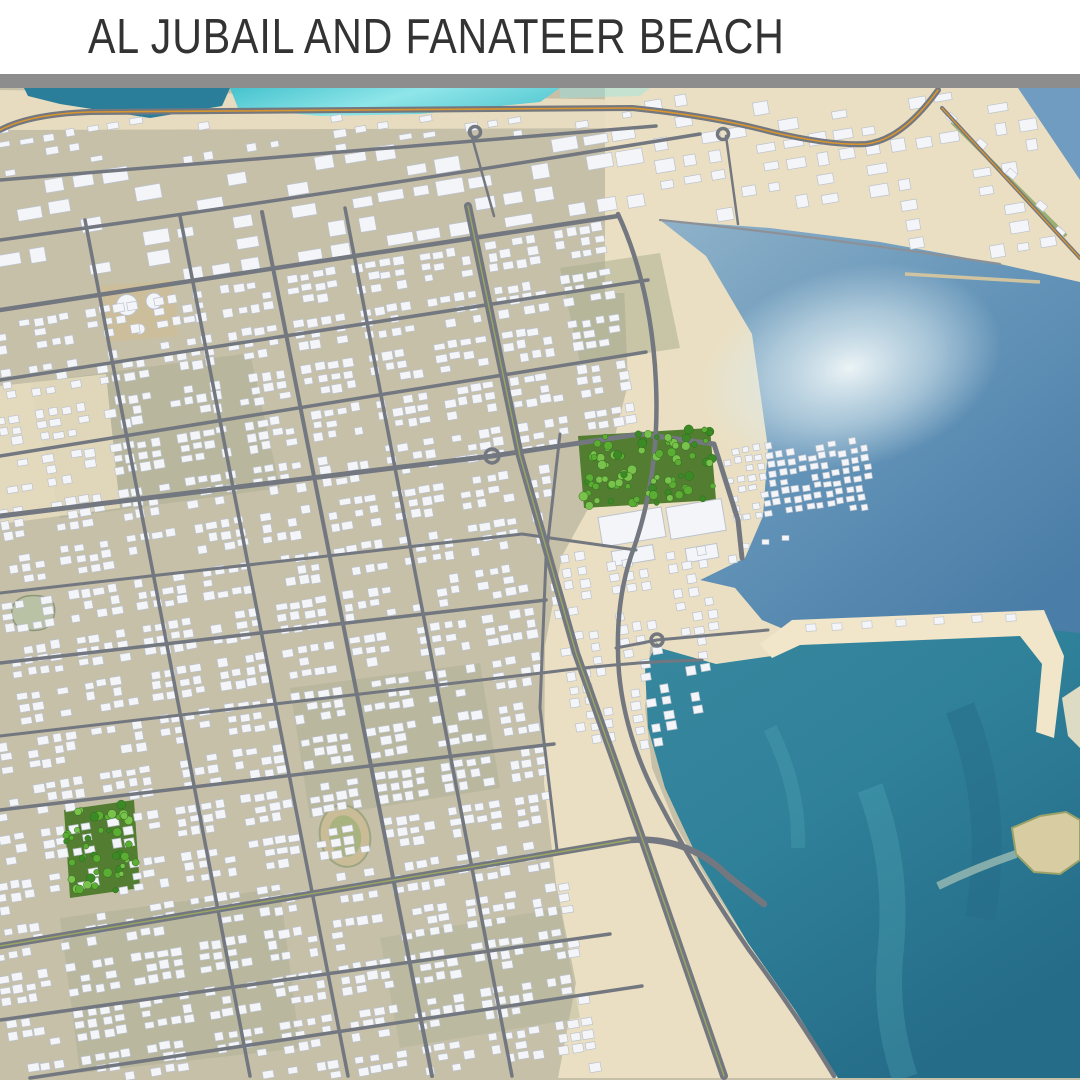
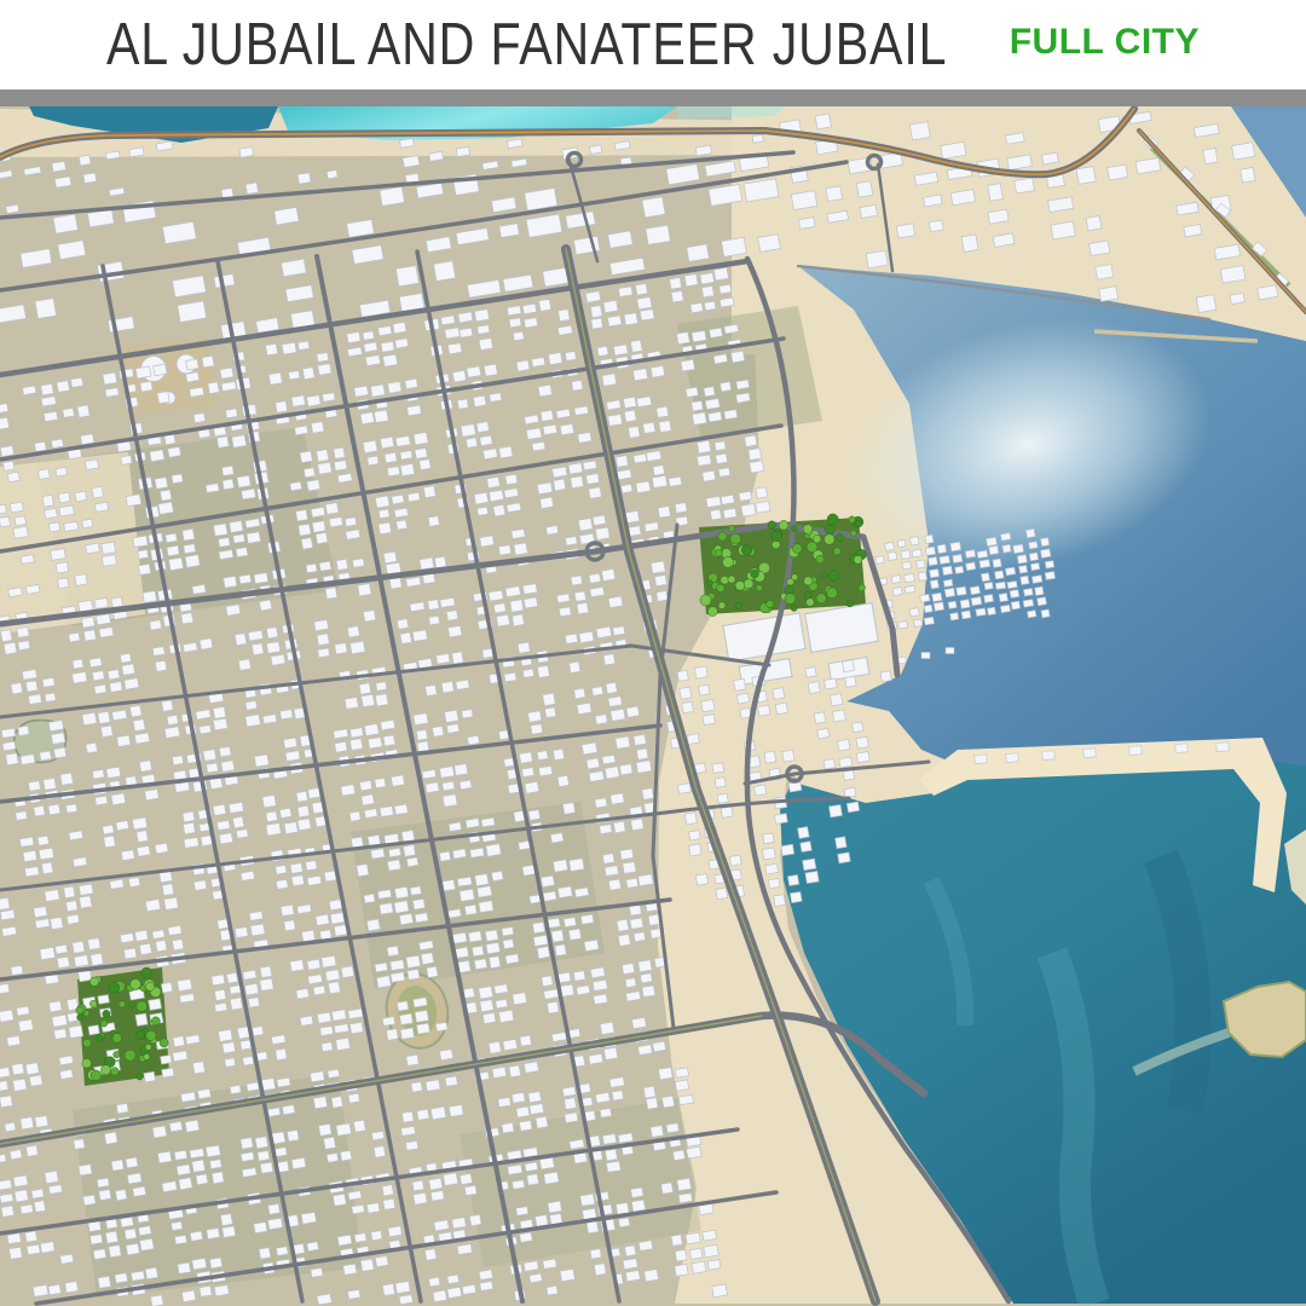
- AL JUBAIL AND FANATEER BEACH
+ AL JUBAIL AND FANATEER JUBAIL
+ FULL CITY
